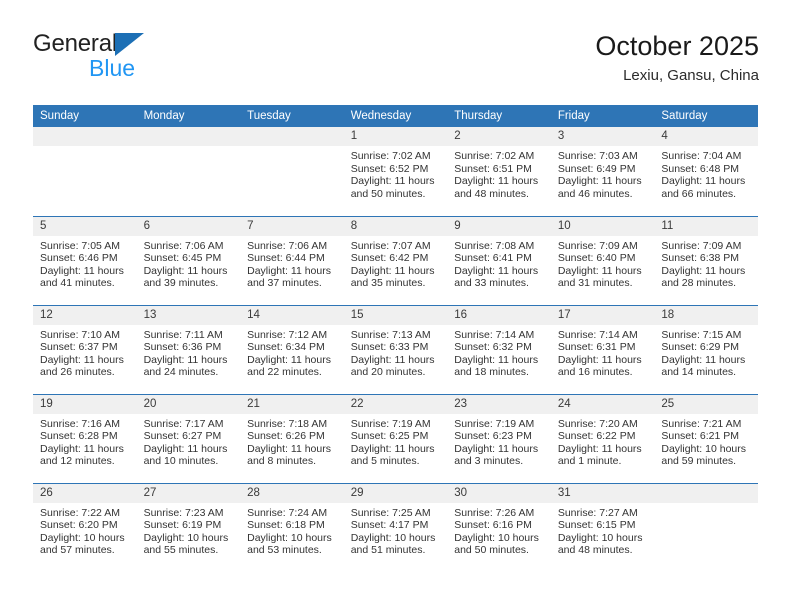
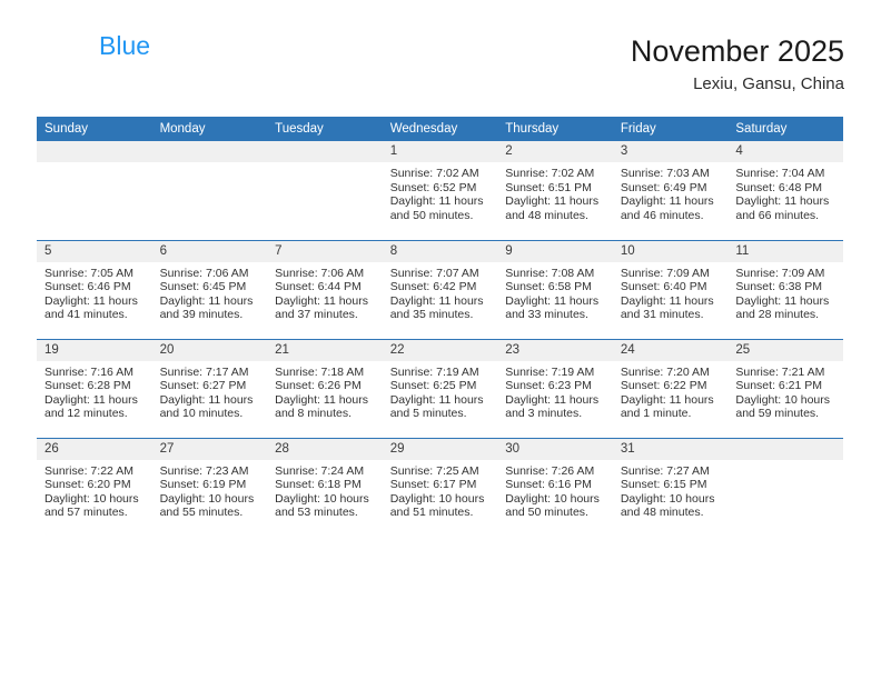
- General
  Blue
- October 2025
+ November 2025
  Lexiu, Gansu, China
  Sunday	Monday	Tuesday	Wednesday	Thursday	Friday	Saturday
  			1Sunrise: 7:02 AMSunset: 6:52 PMDaylight: 11 hours and 50 minutes.	2Sunrise: 7:02 AMSunset: 6:51 PMDaylight: 11 hours and 48 minutes.	3Sunrise: 7:03 AMSunset: 6:49 PMDaylight: 11 hours and 46 minutes.	4Sunrise: 7:04 AMSunset: 6:48 PMDaylight: 11 hours and 66 minutes.
- 5Sunrise: 7:05 AMSunset: 6:46 PMDaylight: 11 hours and 41 minutes.	6Sunrise: 7:06 AMSunset: 6:45 PMDaylight: 11 hours and 39 minutes.	7Sunrise: 7:06 AMSunset: 6:44 PMDaylight: 11 hours and 37 minutes.	8Sunrise: 7:07 AMSunset: 6:42 PMDaylight: 11 hours and 35 minutes.	9Sunrise: 7:08 AMSunset: 6:41 PMDaylight: 11 hours and 33 minutes.	10Sunrise: 7:09 AMSunset: 6:40 PMDaylight: 11 hours and 31 minutes.	11Sunrise: 7:09 AMSunset: 6:38 PMDaylight: 11 hours and 28 minutes.
+ 5Sunrise: 7:05 AMSunset: 6:46 PMDaylight: 11 hours and 41 minutes.	6Sunrise: 7:06 AMSunset: 6:45 PMDaylight: 11 hours and 39 minutes.	7Sunrise: 7:06 AMSunset: 6:44 PMDaylight: 11 hours and 37 minutes.	8Sunrise: 7:07 AMSunset: 6:42 PMDaylight: 11 hours and 35 minutes.	9Sunrise: 7:08 AMSunset: 6:58 PMDaylight: 11 hours and 33 minutes.	10Sunrise: 7:09 AMSunset: 6:40 PMDaylight: 11 hours and 31 minutes.	11Sunrise: 7:09 AMSunset: 6:38 PMDaylight: 11 hours and 28 minutes.
- 12Sunrise: 7:10 AMSunset: 6:37 PMDaylight: 11 hours and 26 minutes.	13Sunrise: 7:11 AMSunset: 6:36 PMDaylight: 11 hours and 24 minutes.	14Sunrise: 7:12 AMSunset: 6:34 PMDaylight: 11 hours and 22 minutes.	15Sunrise: 7:13 AMSunset: 6:33 PMDaylight: 11 hours and 20 minutes.	16Sunrise: 7:14 AMSunset: 6:32 PMDaylight: 11 hours and 18 minutes.	17Sunrise: 7:14 AMSunset: 6:31 PMDaylight: 11 hours and 16 minutes.	18Sunrise: 7:15 AMSunset: 6:29 PMDaylight: 11 hours and 14 minutes.
  19Sunrise: 7:16 AMSunset: 6:28 PMDaylight: 11 hours and 12 minutes.	20Sunrise: 7:17 AMSunset: 6:27 PMDaylight: 11 hours and 10 minutes.	21Sunrise: 7:18 AMSunset: 6:26 PMDaylight: 11 hours and 8 minutes.	22Sunrise: 7:19 AMSunset: 6:25 PMDaylight: 11 hours and 5 minutes.	23Sunrise: 7:19 AMSunset: 6:23 PMDaylight: 11 hours and 3 minutes.	24Sunrise: 7:20 AMSunset: 6:22 PMDaylight: 11 hours and 1 minute.	25Sunrise: 7:21 AMSunset: 6:21 PMDaylight: 10 hours and 59 minutes.
- 26Sunrise: 7:22 AMSunset: 6:20 PMDaylight: 10 hours and 57 minutes.	27Sunrise: 7:23 AMSunset: 6:19 PMDaylight: 10 hours and 55 minutes.	28Sunrise: 7:24 AMSunset: 6:18 PMDaylight: 10 hours and 53 minutes.	29Sunrise: 7:25 AMSunset: 4:17 PMDaylight: 10 hours and 51 minutes.	30Sunrise: 7:26 AMSunset: 6:16 PMDaylight: 10 hours and 50 minutes.	31Sunrise: 7:27 AMSunset: 6:15 PMDaylight: 10 hours and 48 minutes.
+ 26Sunrise: 7:22 AMSunset: 6:20 PMDaylight: 10 hours and 57 minutes.	27Sunrise: 7:23 AMSunset: 6:19 PMDaylight: 10 hours and 55 minutes.	28Sunrise: 7:24 AMSunset: 6:18 PMDaylight: 10 hours and 53 minutes.	29Sunrise: 7:25 AMSunset: 6:17 PMDaylight: 10 hours and 51 minutes.	30Sunrise: 7:26 AMSunset: 6:16 PMDaylight: 10 hours and 50 minutes.	31Sunrise: 7:27 AMSunset: 6:15 PMDaylight: 10 hours and 48 minutes.
